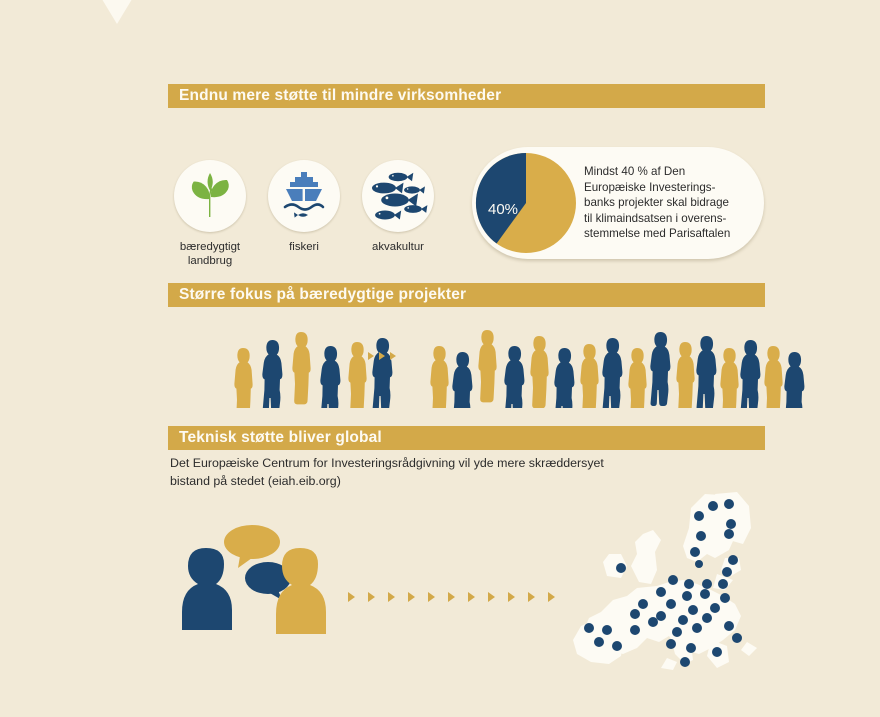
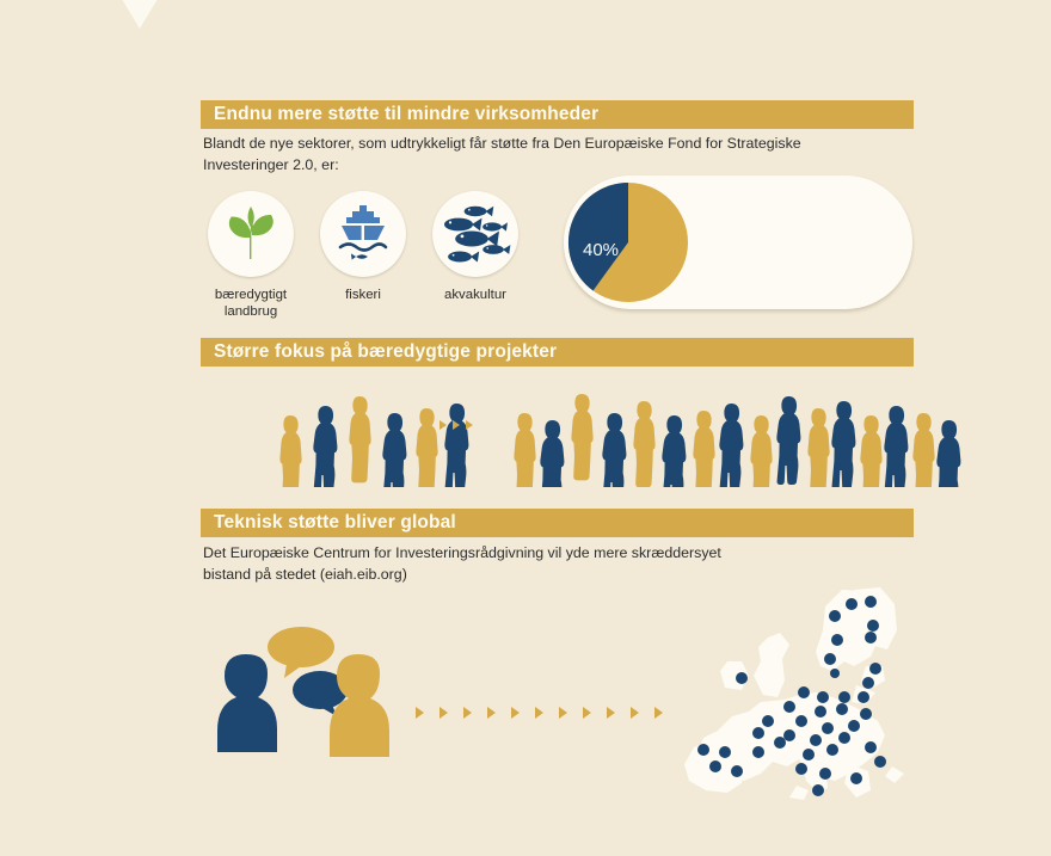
  Endnu mere støtte til mindre virksomheder
+ Blandt de nye sektorer, som udtrykkeligt får støtte fra Den Europæiske Fond for Strategiske
+ Investeringer 2.0, er:
  bæredygtigt
  landbrug
  fiskeri
  akvakultur
  40%
- Mindst 40 % af Den
- Europæiske Investerings-
- banks projekter skal bidrage
- til klimaindsatsen i overens-
- stemmelse med Parisaftalen
  Større fokus på bæredygtige projekter
  Teknisk støtte bliver global
  Det Europæiske Centrum for Investeringsrådgivning vil yde mere skræddersyet
  bistand på stedet (eiah.eib.org)
